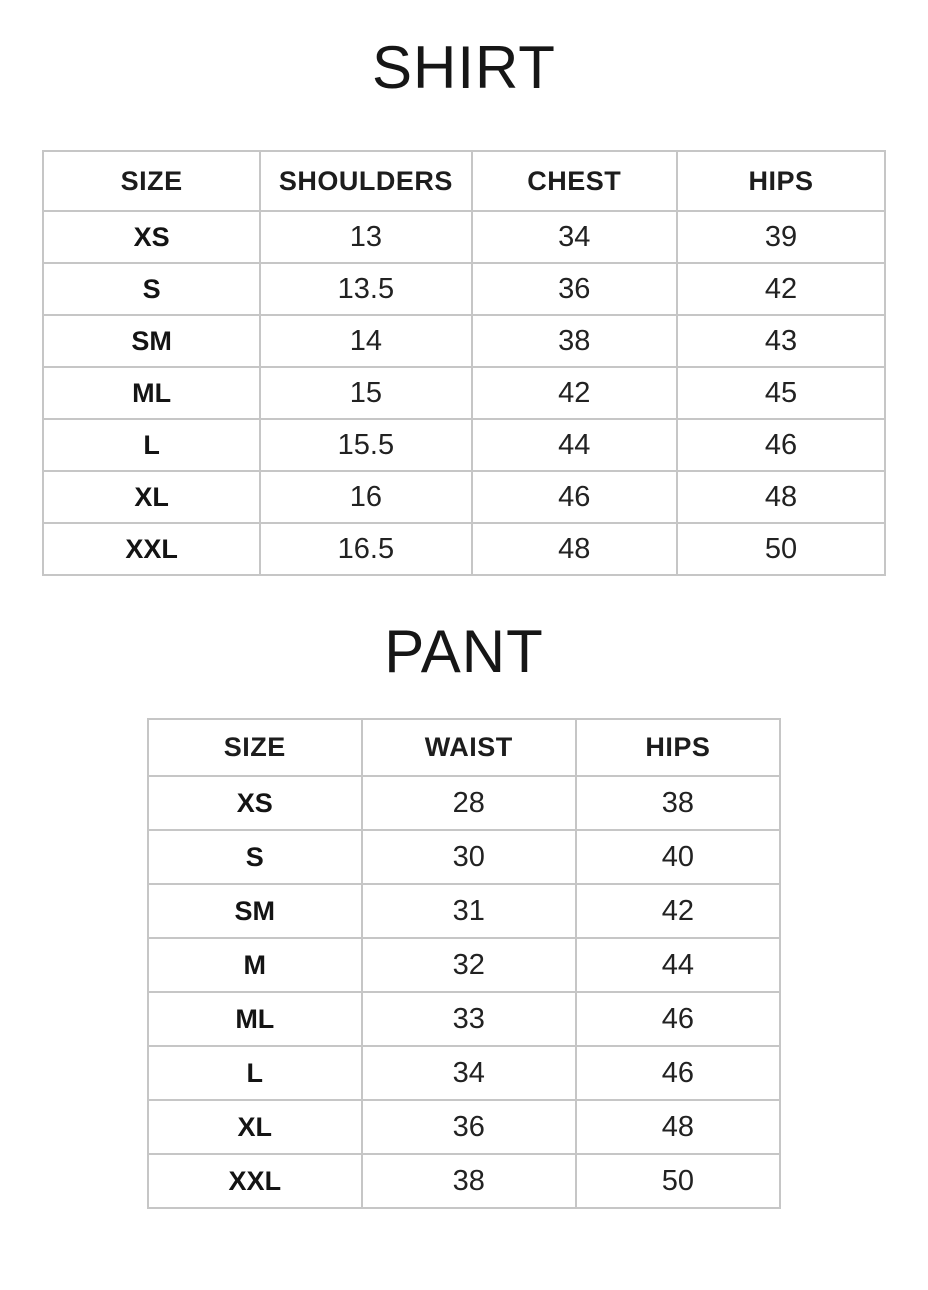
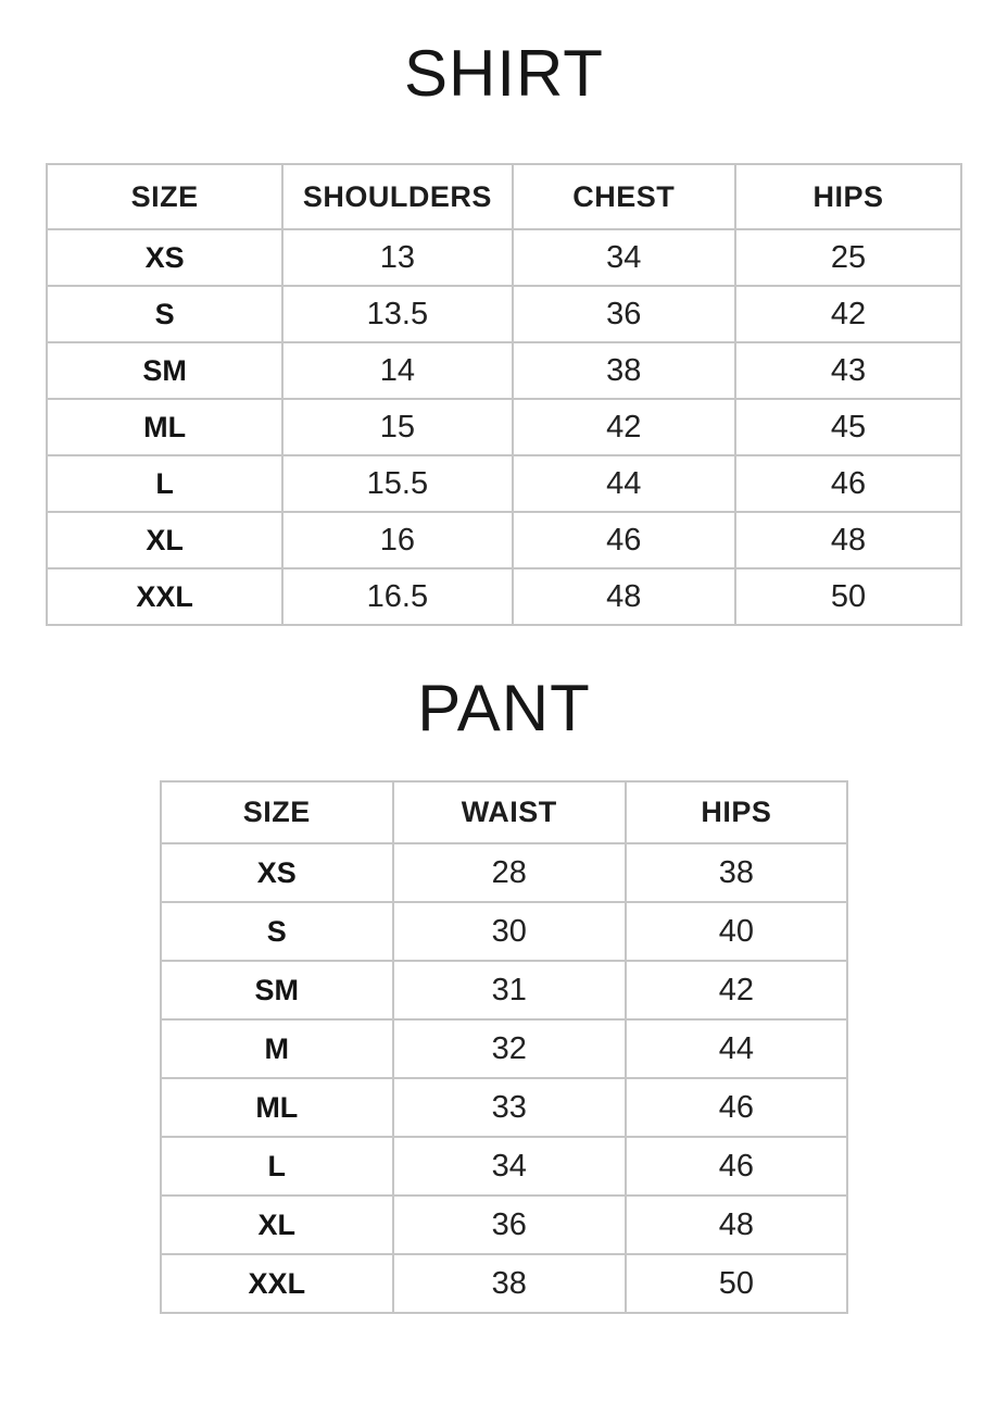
  SHIRT
  SIZE	SHOULDERS	CHEST	HIPS
- XS	13	34	39
+ XS	13	34	25
  S	13.5	36	42
  SM	14	38	43
  ML	15	42	45
  L	15.5	44	46
  XL	16	46	48
  XXL	16.5	48	50
  PANT
  SIZE	WAIST	HIPS
  XS	28	38
  S	30	40
  SM	31	42
  M	32	44
  ML	33	46
  L	34	46
  XL	36	48
  XXL	38	50
